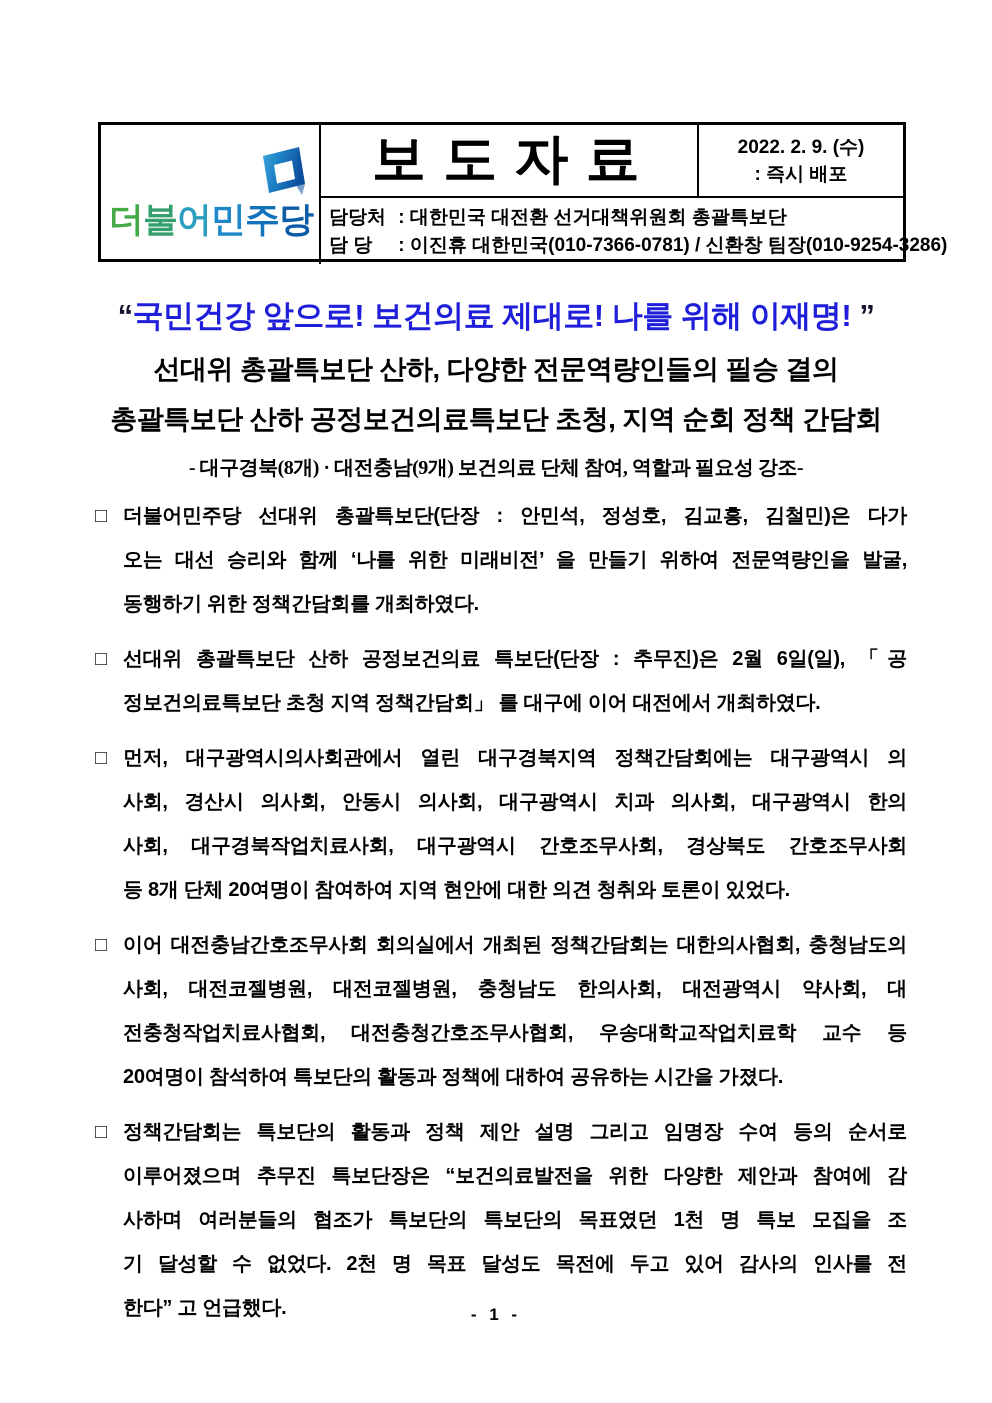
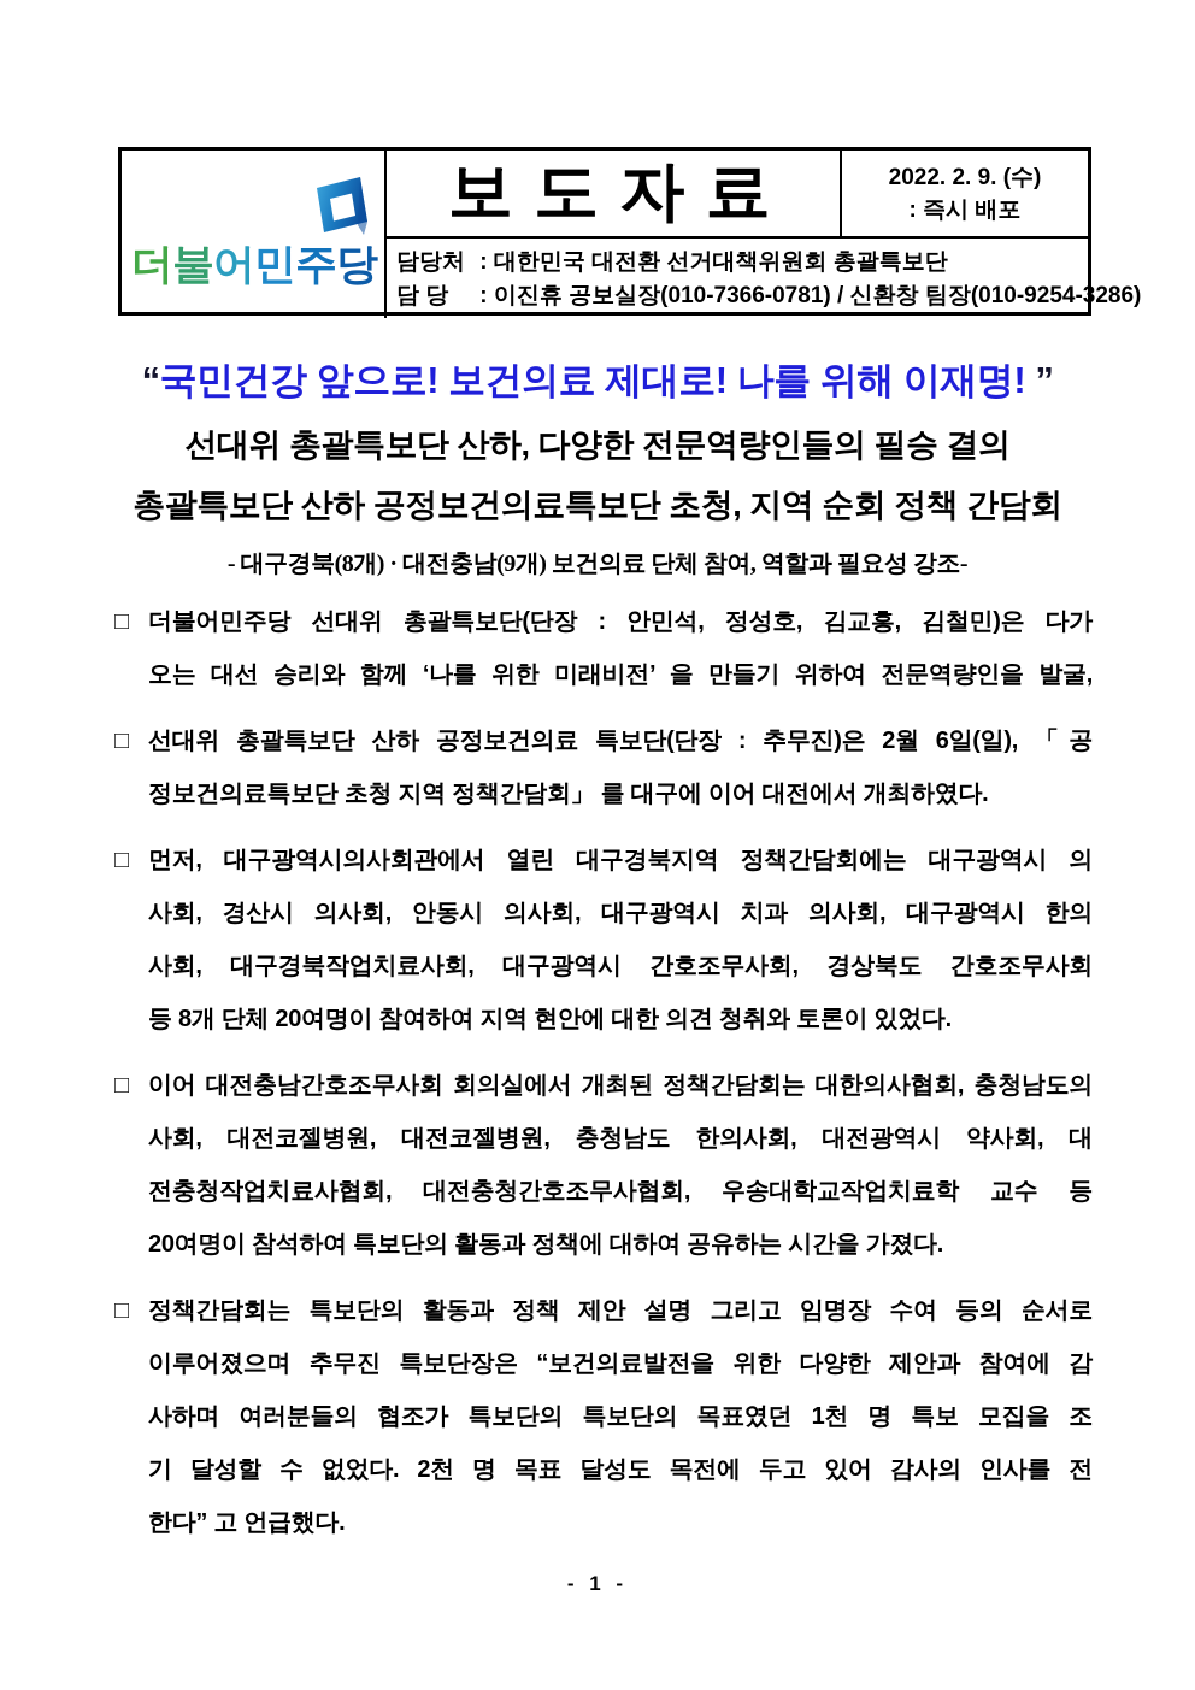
  더불어민주당
  보도자료
  2022. 2. 9. (수)
  : 즉시 배포
  담당처 : 대한민국 대전환 선거대책위원회 총괄특보단
- 담 당 : 이진휴 대한민국(010-7366-0781) / 신환창 팀장(010-9254-3286)
+ 담 당 : 이진휴 공보실장(010-7366-0781) / 신환창 팀장(010-9254-3286)
  “국민건강 앞으로! 보건의료 제대로! 나를 위해 이재명! ”
  선대위 총괄특보단 산하, 다양한 전문역량인들의 필승 결의
  총괄특보단 산하 공정보건의료특보단 초청, 지역 순회 정책 간담회
  - 대구경북(8개) · 대전충남(9개) 보건의료 단체 참여, 역할과 필요성 강조-
  □
  더불어민주당 선대위 총괄특보단(단장 : 안민석, 정성호, 김교흥, 김철민)은 다가
  오는 대선 승리와 함께 ‘나를 위한 미래비전’ 을 만들기 위하여 전문역량인을 발굴,
- 동행하기 위한 정책간담회를 개최하였다.
  □
  선대위 총괄특보단 산하 공정보건의료 특보단(단장 : 추무진)은 2월 6일(일), 「공
  정보건의료특보단 초청 지역 정책간담회」 를 대구에 이어 대전에서 개최하였다.
  □
  먼저, 대구광역시의사회관에서 열린 대구경북지역 정책간담회에는 대구광역시 의
  사회, 경산시 의사회, 안동시 의사회, 대구광역시 치과 의사회, 대구광역시 한의
  사회, 대구경북작업치료사회, 대구광역시 간호조무사회, 경상북도 간호조무사회
  등 8개 단체 20여명이 참여하여 지역 현안에 대한 의견 청취와 토론이 있었다.
  □
  이어 대전충남간호조무사회 회의실에서 개최된 정책간담회는 대한의사협회, 충청남도의
  사회, 대전코젤병원, 대전코젤병원, 충청남도 한의사회, 대전광역시 약사회, 대
  전충청작업치료사협회, 대전충청간호조무사협회, 우송대학교작업치료학 교수 등
  20여명이 참석하여 특보단의 활동과 정책에 대하여 공유하는 시간을 가졌다.
  □
  정책간담회는 특보단의 활동과 정책 제안 설명 그리고 임명장 수여 등의 순서로
  이루어졌으며 추무진 특보단장은 “보건의료발전을 위한 다양한 제안과 참여에 감
  사하며 여러분들의 협조가 특보단의 특보단의 목표였던 1천 명 특보 모집을 조
  기 달성할 수 없었다. 2천 명 목표 달성도 목전에 두고 있어 감사의 인사를 전
  한다” 고 언급했다.
  - 1 -
